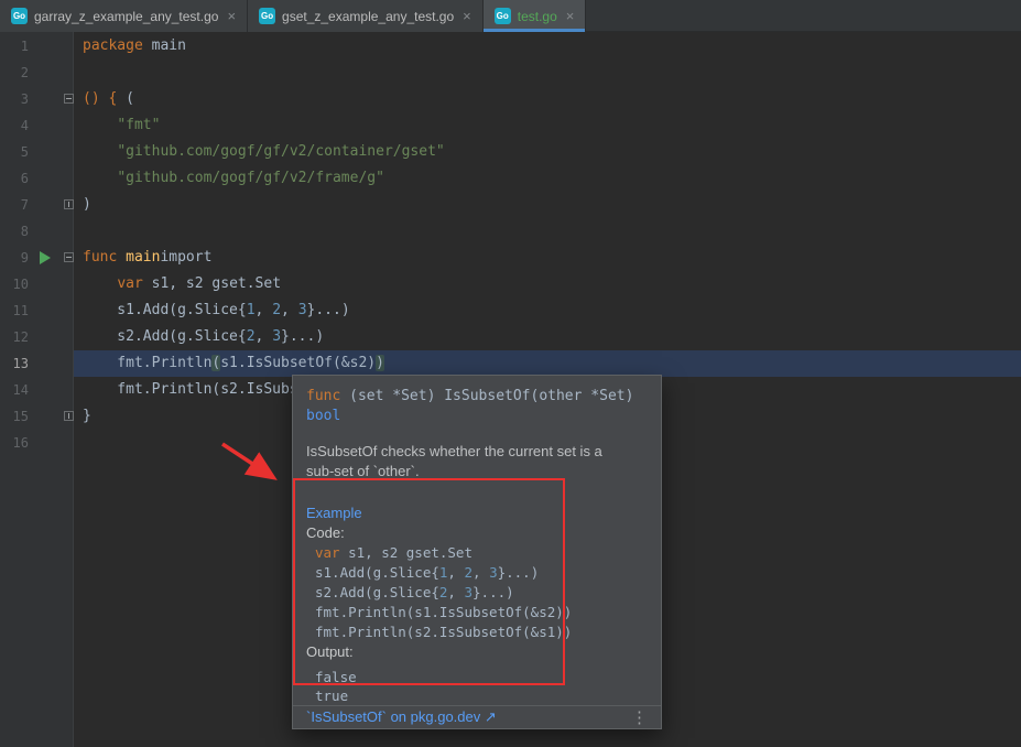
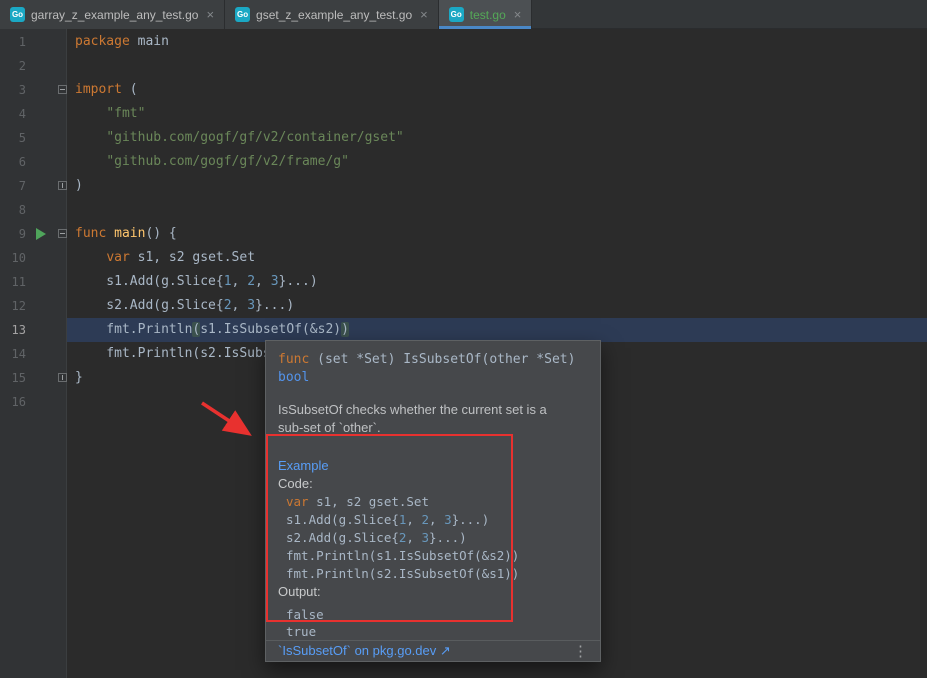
  Go
  garray_z_example_any_test.go
  ×
  Go
  gset_z_example_any_test.go
  ×
  Go
  test.go
  ×
  1
  2
  3
  4
  5
  6
  7
  8
  9
  10
  11
  12
  13
  14
  15
  16
  package main
- () { (
+ import (
  "fmt"
  "github.com/gogf/gf/v2/container/gset"
  "github.com/gogf/gf/v2/frame/g"
  )
- func mainimport
+ func main() {
  var s1, s2 gset.Set
  s1.Add(g.Slice{1, 2, 3}...)
  s2.Add(g.Slice{2, 3}...)
  fmt.Println(s1.IsSubsetOf(&s2))
  }
  func (set *Set) IsSubsetOf(other *Set) bool
  IsSubsetOf checks whether the current set is a
  sub-set of `other`.
  Example
  Code:
  var s1, s2 gset.Set
  s1.Add(g.Slice{1, 2, 3}...)
  s2.Add(g.Slice{2, 3}...)
  fmt.Println(s1.IsSubsetOf(&s2))
  fmt.Println(s2.IsSubsetOf(&s1))
  Output:
  false
  true
  `IsSubsetOf` on pkg.go.dev ↗
  ⋮
